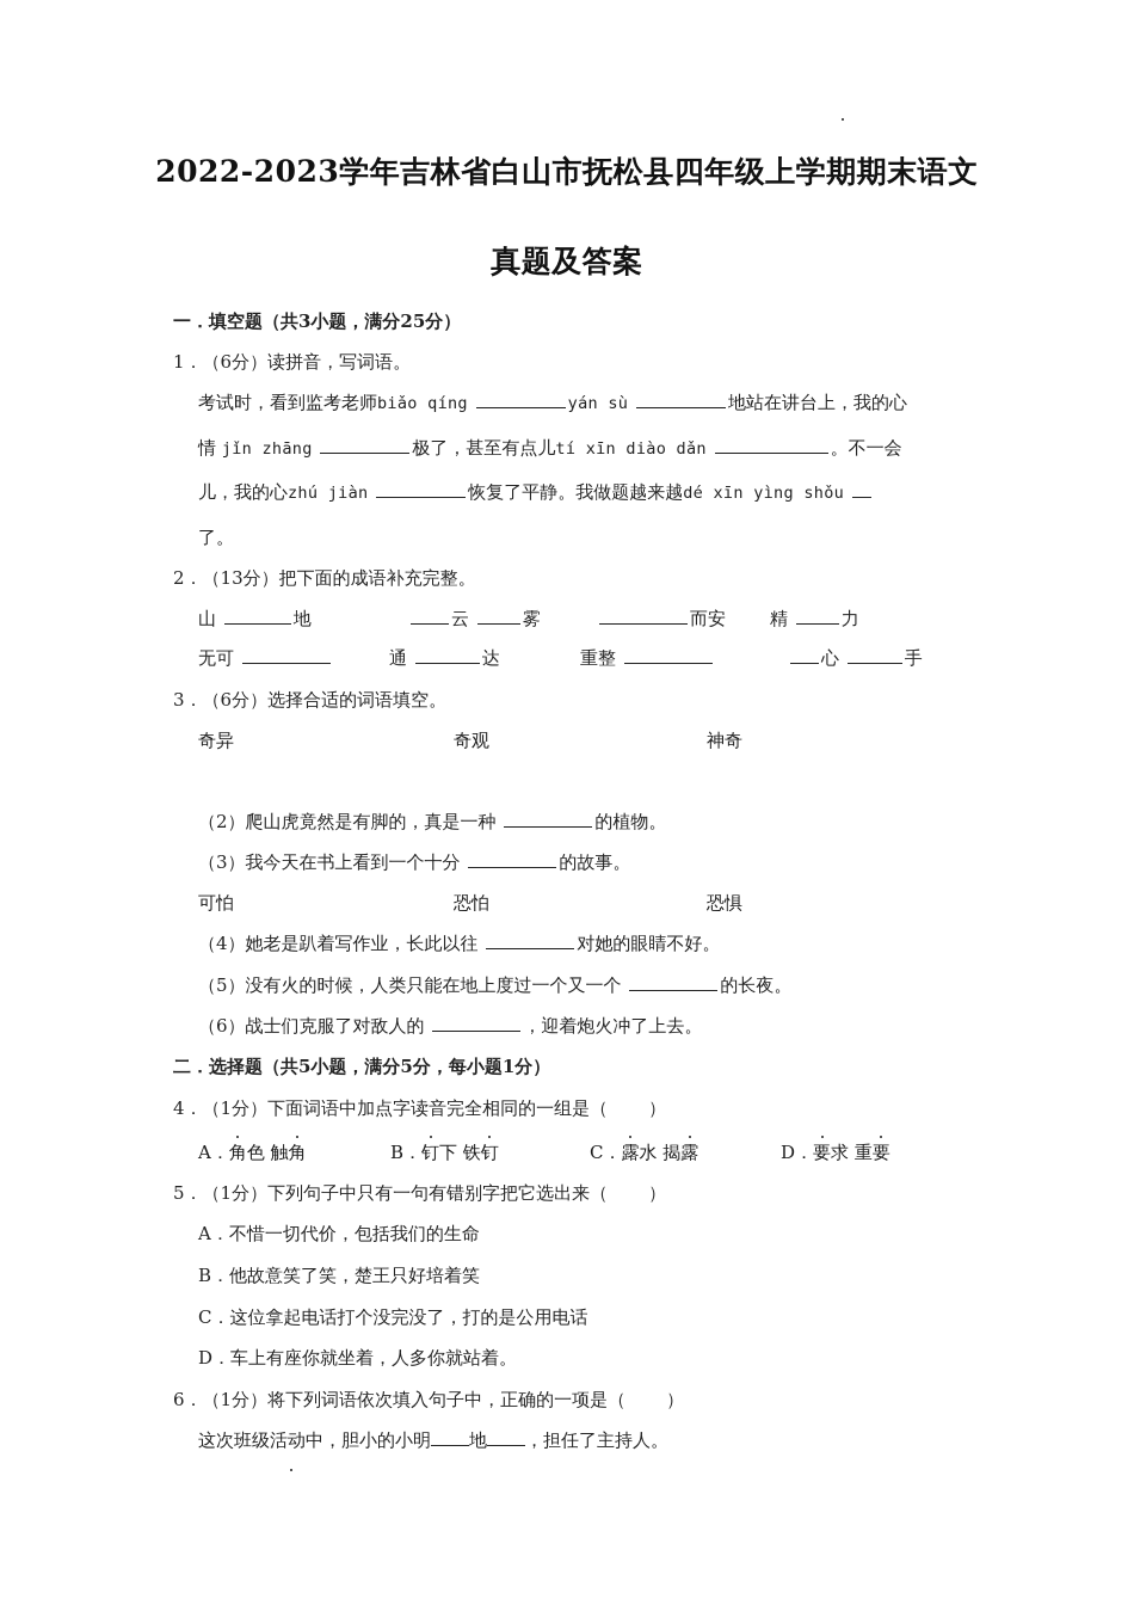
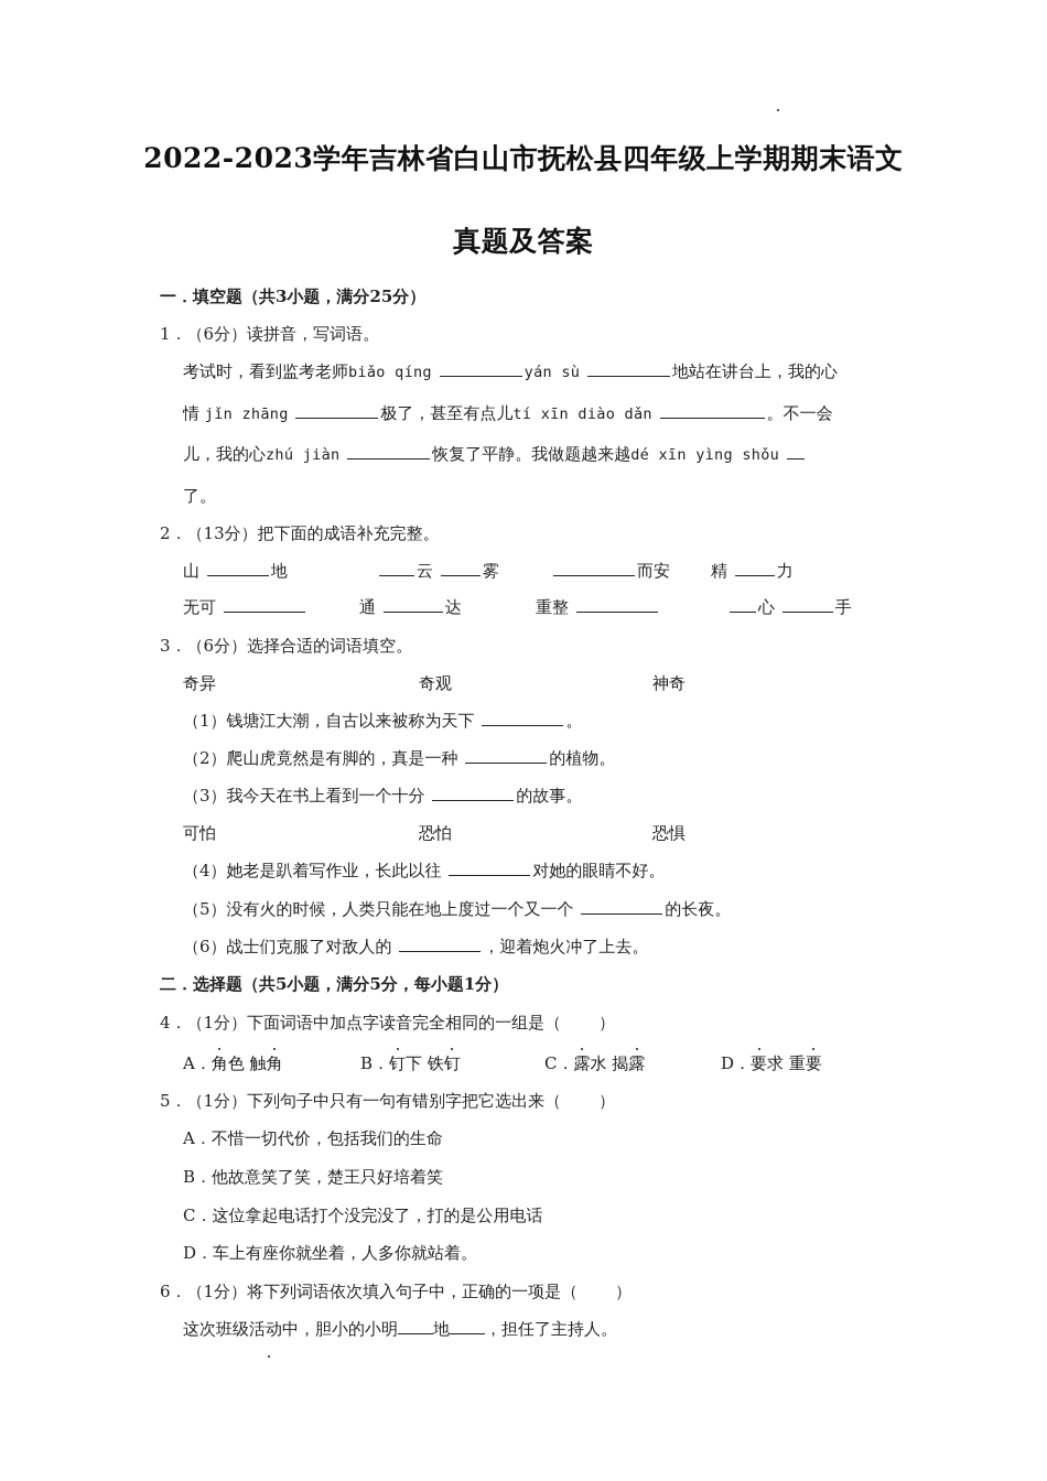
  2022-2023学年吉林省白山市抚松县四年级上学期期末语文
  真题及答案
  一．填空题（共3小题，满分25分）
  1．（6分）读拼音，写词语。
  考试时，看到监考老师biǎo qíng yán sù 地站在讲台上，我的心
  情 jǐn zhāng 极了，甚至有点儿tí xīn diào dǎn 。不一会
  儿，我的心zhú jiàn 恢复了平静。我做题越来越dé xīn yìng shǒu
  了。
  2．（13分）把下面的成语补充完整。
  山 地
  云 雾
  而安
  精 力
  无可
  通 达
  重整
  心 手
  3．（6分）选择合适的词语填空。
  奇异
  奇观
  神奇
+ （1）钱塘江大潮，自古以来被称为天下 。
  （2）爬山虎竟然是有脚的，真是一种 的植物。
  （3）我今天在书上看到一个十分 的故事。
  可怕
  恐怕
  恐惧
  （4）她老是趴着写作业，长此以往 对她的眼睛不好。
  （5）没有火的时候，人类只能在地上度过一个又一个 的长夜。
  （6）战士们克服了对敌人的 ，迎着炮火冲了上去。
  二．选择题（共5小题，满分5分，每小题1分）
  4．（1分）下面词语中加点字读音完全相同的一组是（ ）
  A．角色 触角
  B．钉下 铁钉
  C．露水 揭露
  D．要求 重要
  5．（1分）下列句子中只有一句有错别字把它选出来（ ）
  A．不惜一切代价，包括我们的生命
  B．他故意笑了笑，楚王只好培着笑
  C．这位拿起电话打个没完没了，打的是公用电话
  D．车上有座你就坐着，人多你就站着。
  6．（1分）将下列词语依次填入句子中，正确的一项是（ ）
  这次班级活动中，胆小的小明 地 ，担任了主持人。
